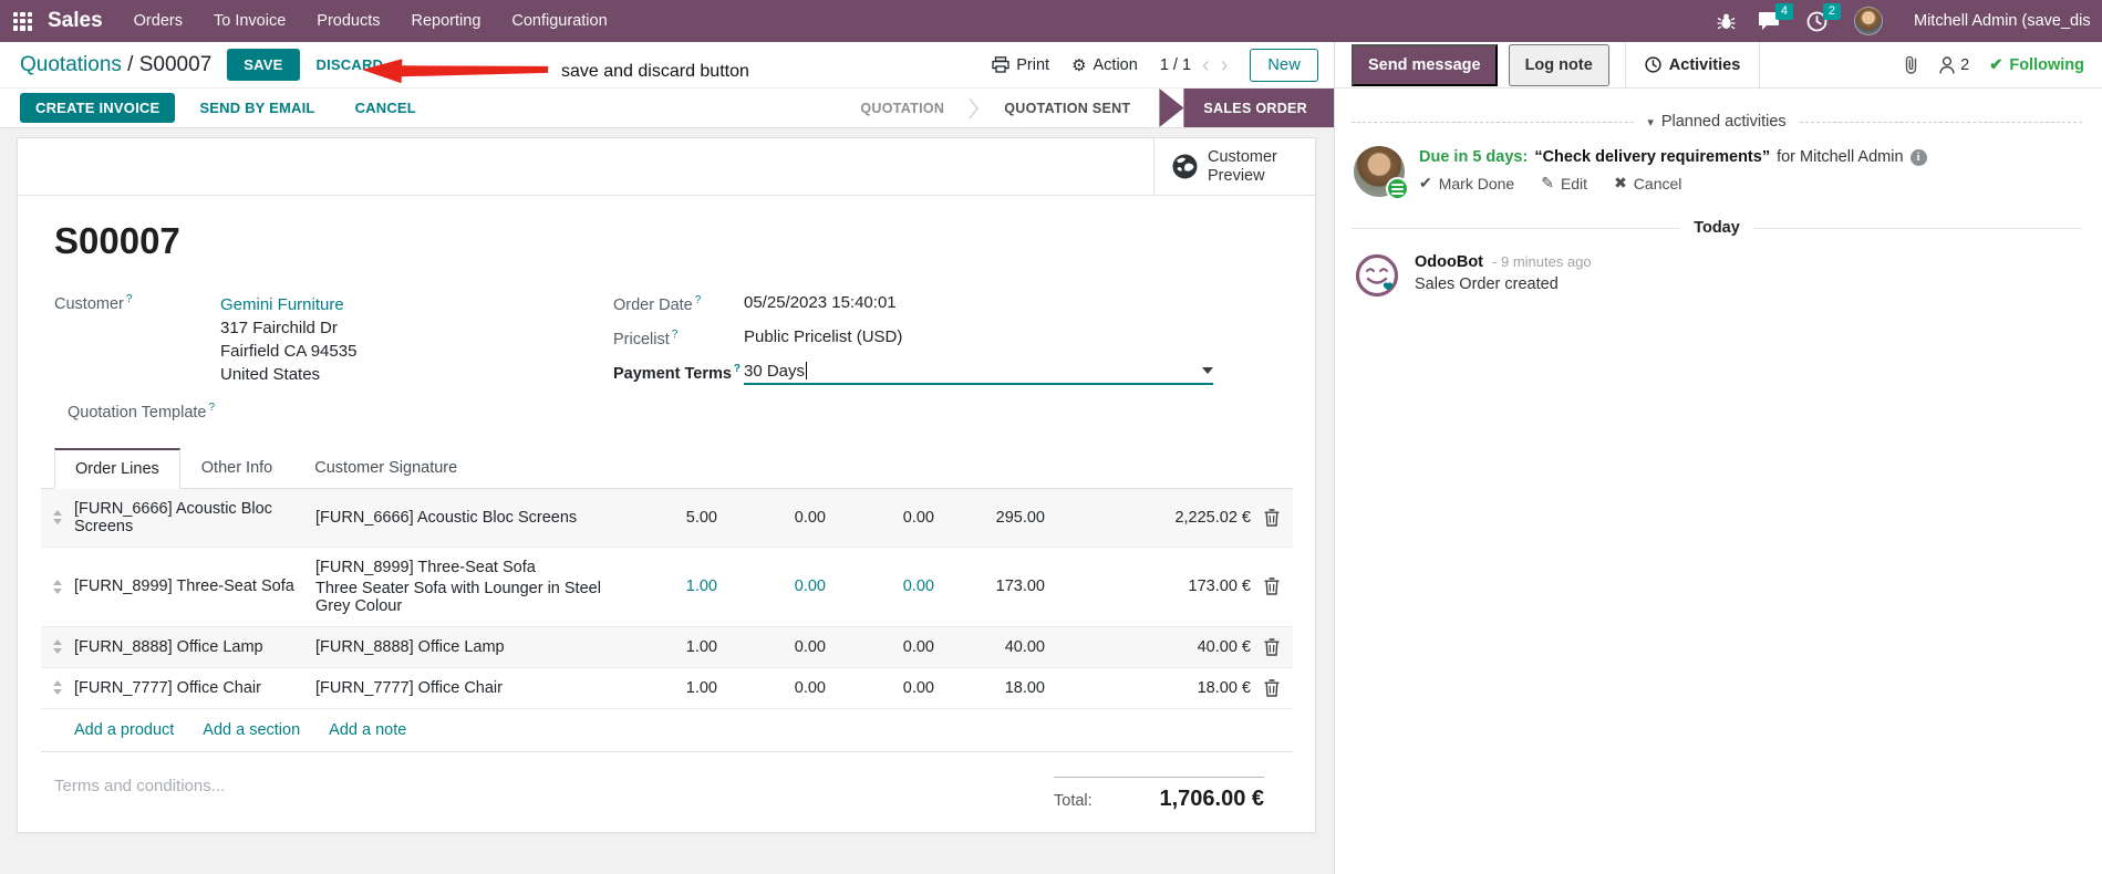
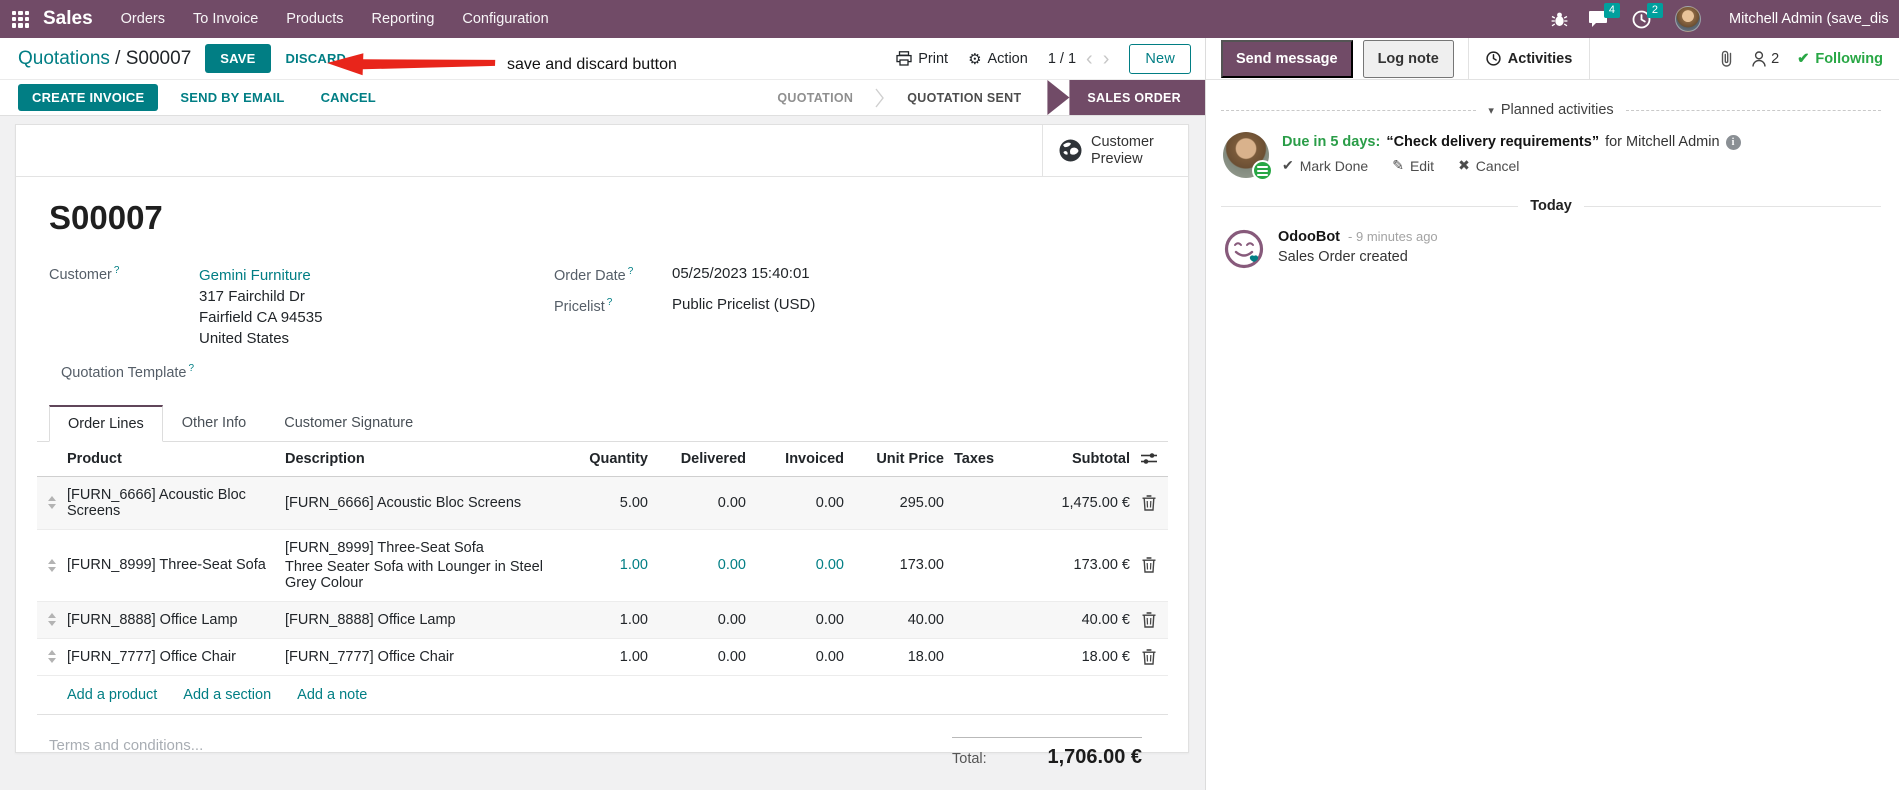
  Sales
  Orders
  To Invoice
  Products
  Reporting
  Configuration
  4
  2
  Mitchell Admin (save_dis
  Quotations / S00007
  SAVE
  DISCARD
  save and discard button
  Print
  ⚙
  Action
  1 / 1
  ‹
  ›
  New
  CREATE INVOICE
  SEND BY EMAIL
  CANCEL
  QUOTATION
  QUOTATION SENT
  SALES ORDER
  Customer
  Preview
  S00007
  Customer ?
  Gemini Furniture
  317 Fairchild Dr
  Fairfield CA 94535
  United States
  Quotation Template ?
  Order Date ?
  05/25/2023 15:40:01
  Pricelist ?
  Public Pricelist (USD)
- Payment Terms ?
- 30 Days
  Order Lines
  Other Info
  Customer Signature
+ Product
+ Description
+ Quantity
+ Delivered
+ Invoiced
+ Unit Price
+ Taxes
+ Subtotal
  [FURN_6666] Acoustic Bloc Screens
  [FURN_6666] Acoustic Bloc Screens
  5.00
  0.00
  0.00
  295.00
- 2,225.02 €
+ 1,475.00 €
  [FURN_8999] Three-Seat Sofa
  [FURN_8999] Three-Seat Sofa
  Three Seater Sofa with Lounger in Steel Grey Colour
  1.00
  0.00
  0.00
  173.00
  173.00 €
  [FURN_8888] Office Lamp
  [FURN_8888] Office Lamp
  1.00
  0.00
  0.00
  40.00
  40.00 €
  [FURN_7777] Office Chair
  [FURN_7777] Office Chair
  1.00
  0.00
  0.00
  18.00
  18.00 €
  Add a product
  Add a section
  Add a note
  Terms and conditions...
  Total:
  1,706.00 €
  Send message
  Log note
  Activities
  2
  ✔
  Following
  ▾
  Planned activities
  Due in 5 days:
  “Check delivery requirements”
  for Mitchell Admin
  i
  ✔
  Mark Done
  ✎
  Edit
  ✖
  Cancel
  Today
  OdooBot - 9 minutes ago
  Sales Order created
